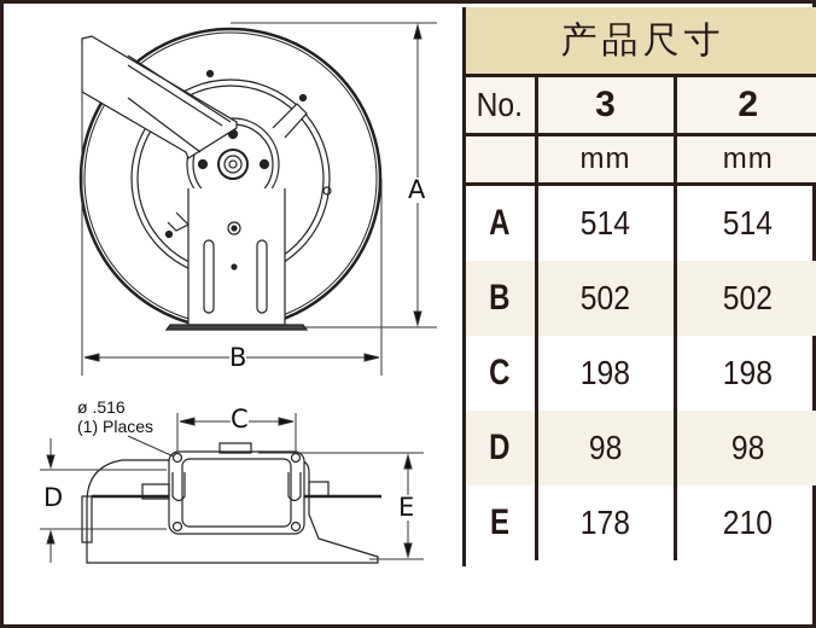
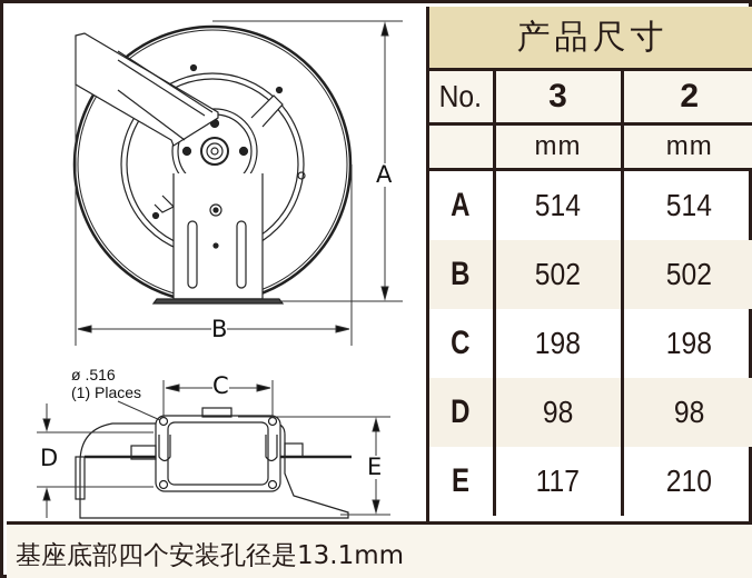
  A
  B
  C
  D
  E
  ø .516
  (1) Places
  产品尺寸
  No.	3	2
  	mm	mm
  A	514	514
  B	502	502
  C	198	198
  D	98	98
- E	178	210
+ E	117	210
+ 基座底部四个安装孔径是13.1mm
